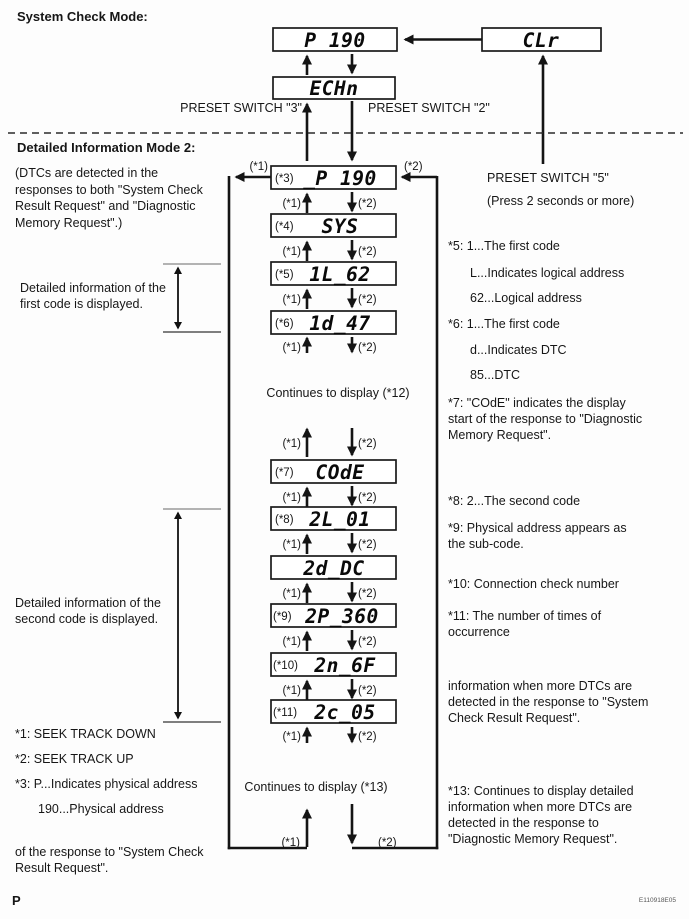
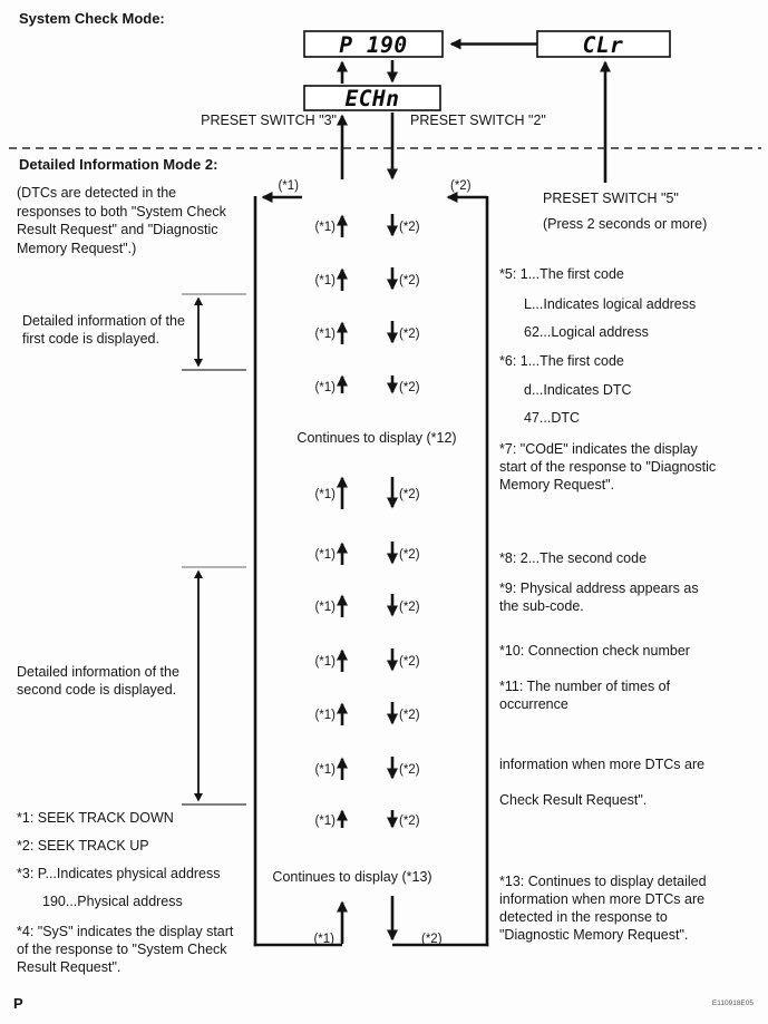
  System Check Mode:
  P 190
  CLr
  ECHn
  PRESET SWITCH "3"
  PRESET SWITCH "2"
  Detailed Information Mode 2:
  (DTCs are detected in the
  responses to both "System Check
  Result Request" and "Diagnostic
  Memory Request".)
  PRESET SWITCH "5"
  (Press 2 seconds or more)
  (*1)
  (*2)
  (*1)
  (*2)
- (*3)
- _P 190
- (*4)
- SYS
- (*5)
- 1L_62
- (*6)
- 1d_47
- (*7)
- COdE
- (*8)
- 2L_01
- 2d_DC
- (*9)
- 2P_360
- (*10)
- 2n_6F
- (*11)
- 2c_05
  (*1)
  (*2)
  (*1)
  (*2)
  (*1)
  (*2)
  (*1)
  (*2)
  (*1)
  (*2)
  (*1)
  (*2)
  (*1)
  (*2)
  (*1)
  (*2)
  (*1)
  (*2)
  (*1)
  (*2)
  (*1)
  (*2)
  Continues to display (*12)
  Continues to display (*13)
  Detailed information of the
  first code is displayed.
  Detailed information of the
  second code is displayed.
  *1: SEEK TRACK DOWN
  *2: SEEK TRACK UP
  *3: P...Indicates physical address
  190...Physical address
+ *4: "SyS" indicates the display start
  of the response to "System Check
  Result Request".
  *5: 1...The first code
  L...Indicates logical address
  62...Logical address
  *6: 1...The first code
  d...Indicates DTC
- 85...DTC
+ 47...DTC
  *7: "COdE" indicates the display
  start of the response to "Diagnostic
  Memory Request".
  *8: 2...The second code
  *9: Physical address appears as
  the sub-code.
  *10: Connection check number
  *11: The number of times of
  occurrence
  information when more DTCs are
- detected in the response to "System
  Check Result Request".
  *13: Continues to display detailed
  information when more DTCs are
  detected in the response to
  "Diagnostic Memory Request".
  P
